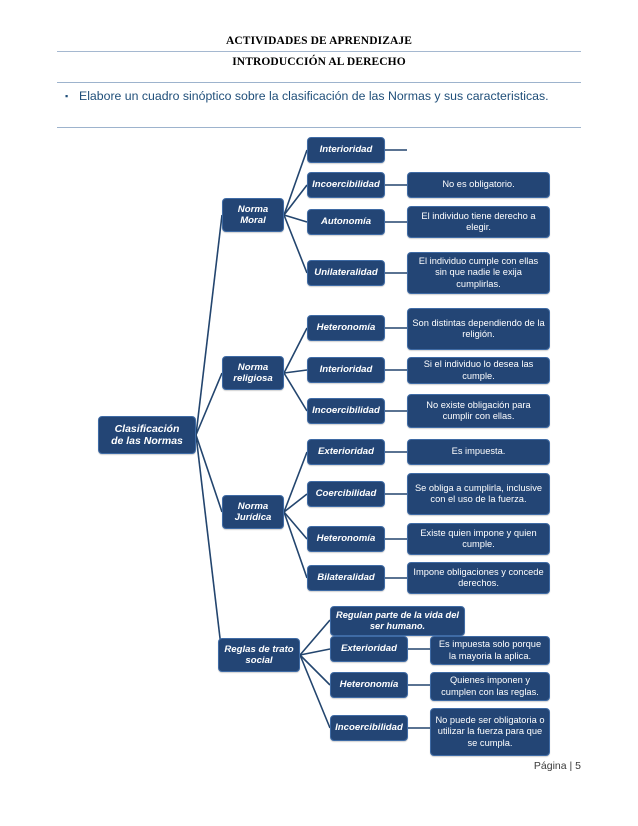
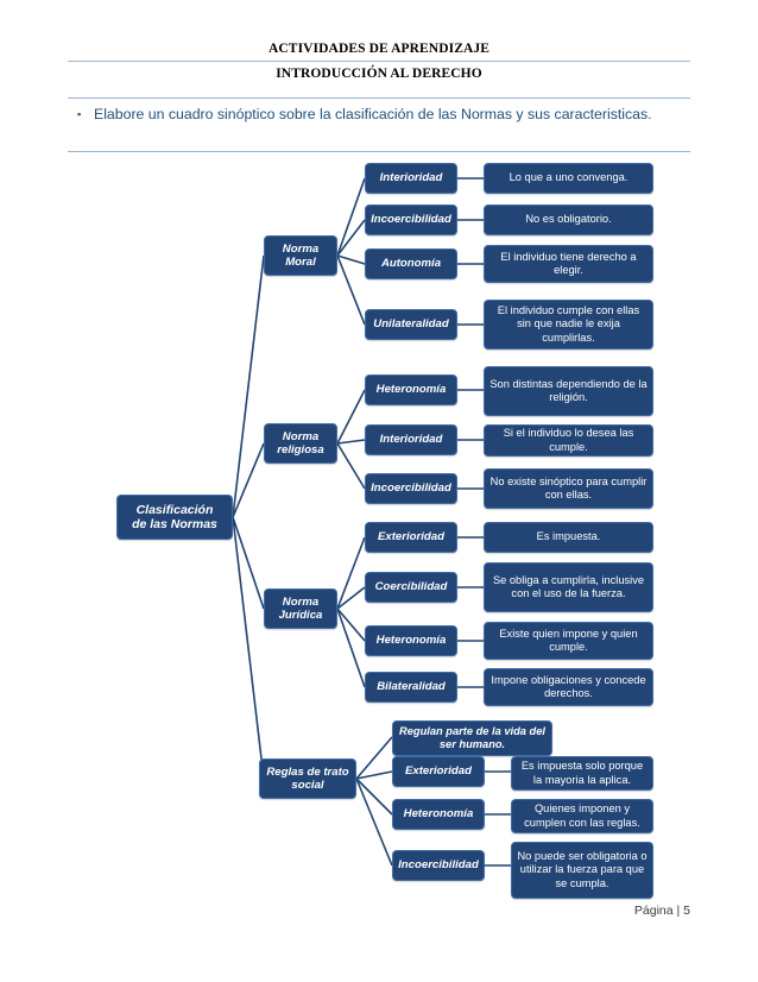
  ACTIVIDADES DE APRENDIZAJE
  INTRODUCCIÓN AL DERECHO
  ▪
  Elabore un cuadro sinóptico sobre la clasificación de las Normas y sus caracteristicas.
  Clasificación
  de las Normas
  Norma
  Moral
  Interioridad
+ Lo que a uno convenga.
  Incoercibilidad
  No es obligatorio.
  Autonomía
  El individuo tiene derecho a elegir.
  Unilateralidad
  El individuo cumple con ellas sin que nadie le exija cumplirlas.
  Norma
  religiosa
  Heteronomía
  Son distintas dependiendo de la religión.
  Interioridad
  Si el individuo lo desea las cumple.
  Incoercibilidad
- No existe obligación para cumplir con ellas.
+ No existe sinóptico para cumplir con ellas.
  Norma
  Jurídica
  Exterioridad
  Es impuesta.
  Coercibilidad
  Se obliga a cumplirla, inclusive con el uso de la fuerza.
  Heteronomía
  Existe quien impone y quien cumple.
  Bilateralidad
  Impone obligaciones y concede derechos.
  Reglas de trato
  social
  Regulan parte de la vida del ser humano.
  Exterioridad
  Es impuesta solo porque la mayoria la aplica.
  Heteronomía
  Quienes imponen y cumplen con las reglas.
  Incoercibilidad
  No puede ser obligatoria o utilizar la fuerza para que se cumpla.
  Página | 5
